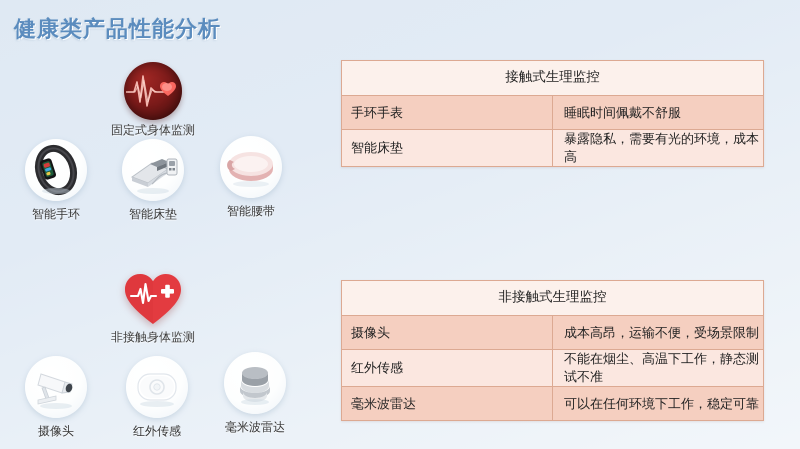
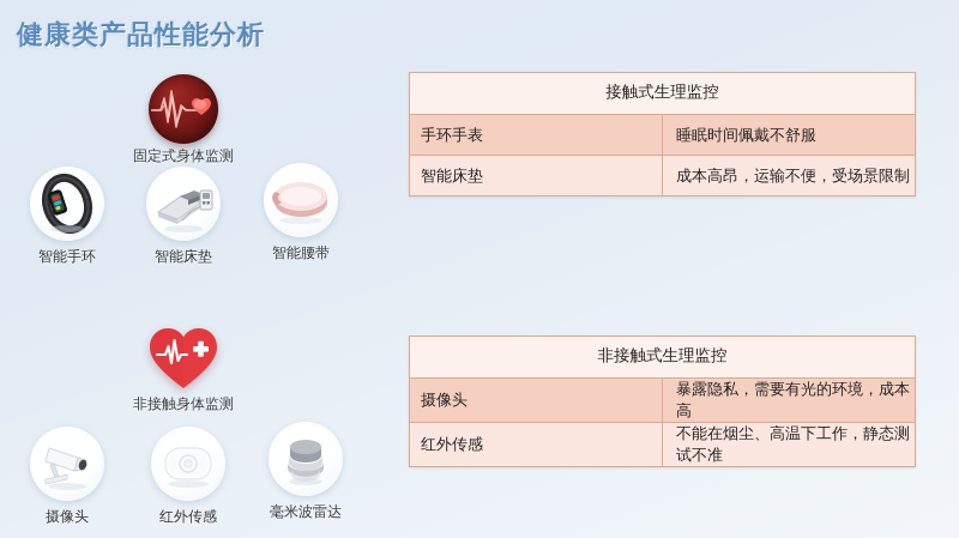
  健康类产品性能分析
  固定式身体监测
  智能手环
  智能床垫
  智能腰带
  非接触身体监测
  摄像头
  红外传感
  毫米波雷达
  接触式生理监控
  手环手表	睡眠时间佩戴不舒服
- 智能床垫	暴露隐私，需要有光的环境，成本高
+ 智能床垫	成本高昂，运输不便，受场景限制
  非接触式生理监控
- 摄像头	成本高昂，运输不便，受场景限制
+ 摄像头	暴露隐私，需要有光的环境，成本高
  红外传感	不能在烟尘、高温下工作，静态测试不准
- 毫米波雷达	可以在任何环境下工作，稳定可靠
